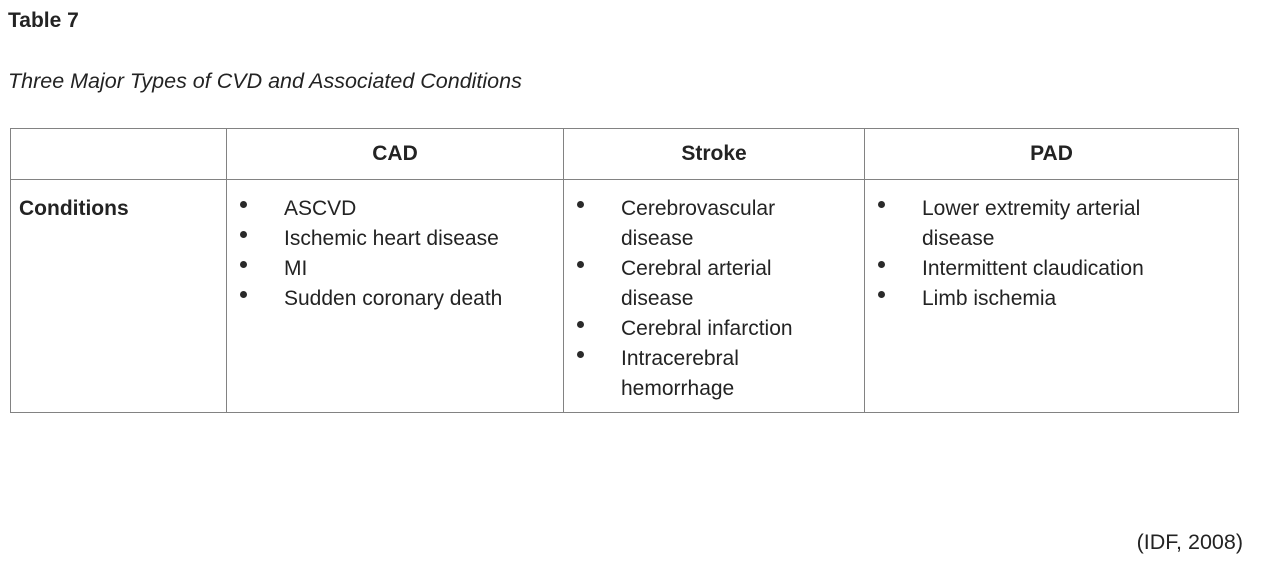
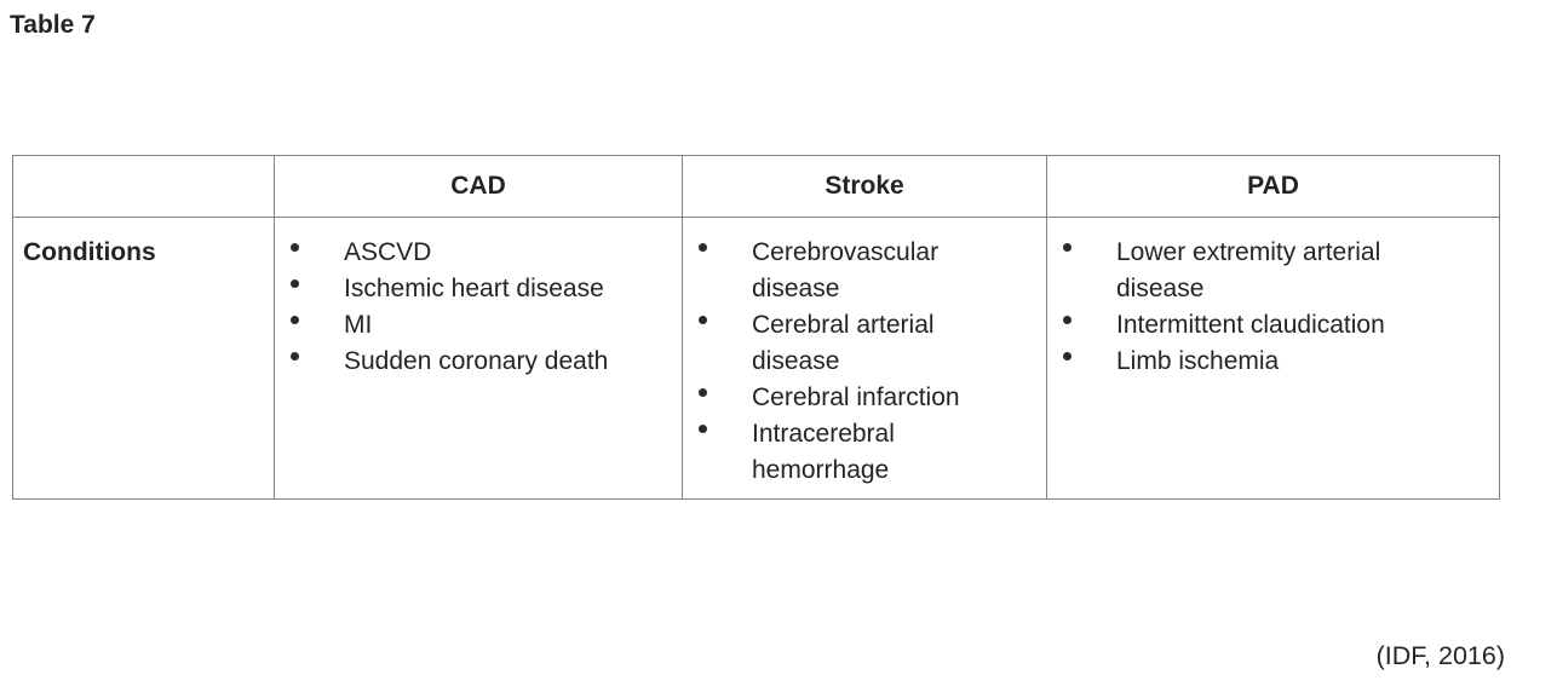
  Table 7
- Three Major Types of CVD and Associated Conditions
  	CAD	Stroke	PAD
  Conditions	ASCVDIschemic heart diseaseMISudden coronary death	Cerebrovascular diseaseCerebral arterial diseaseCerebral infarctionIntracerebral hemorrhage	Lower extremity arterial diseaseIntermittent claudicationLimb ischemia
- (IDF, 2008)
+ (IDF, 2016)
